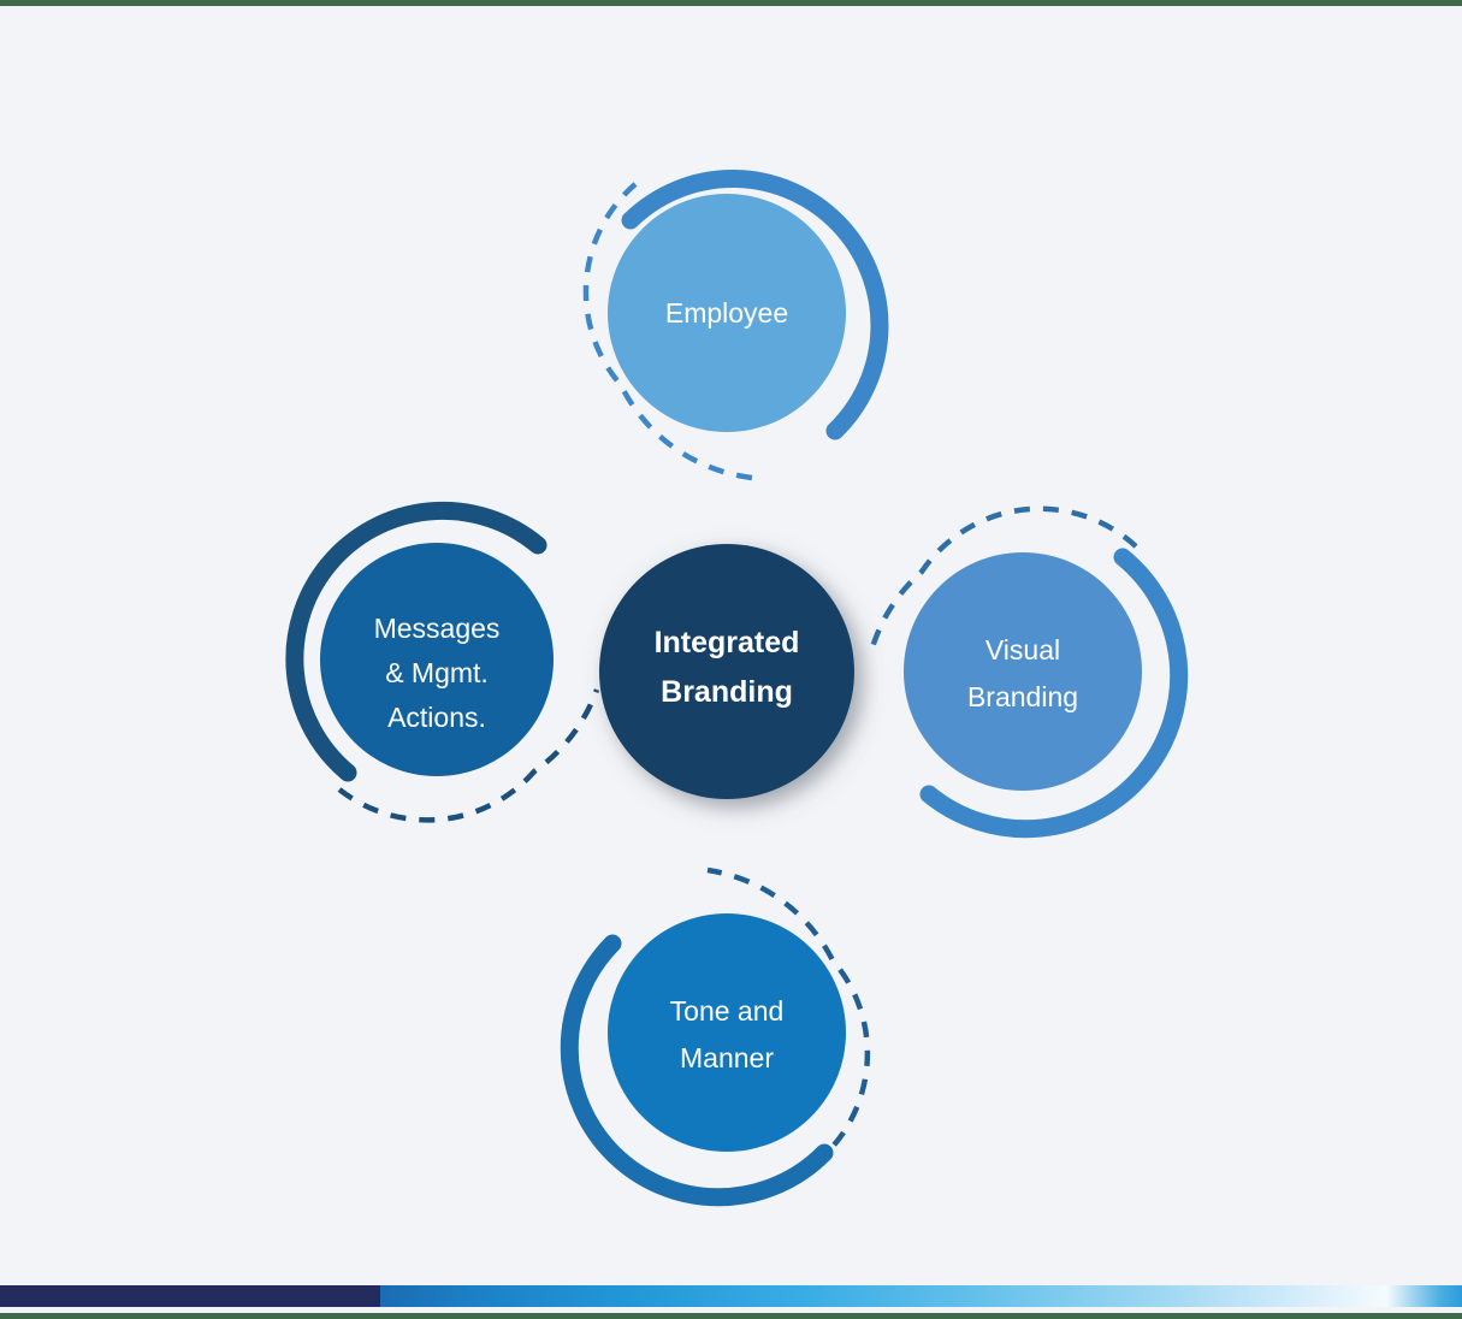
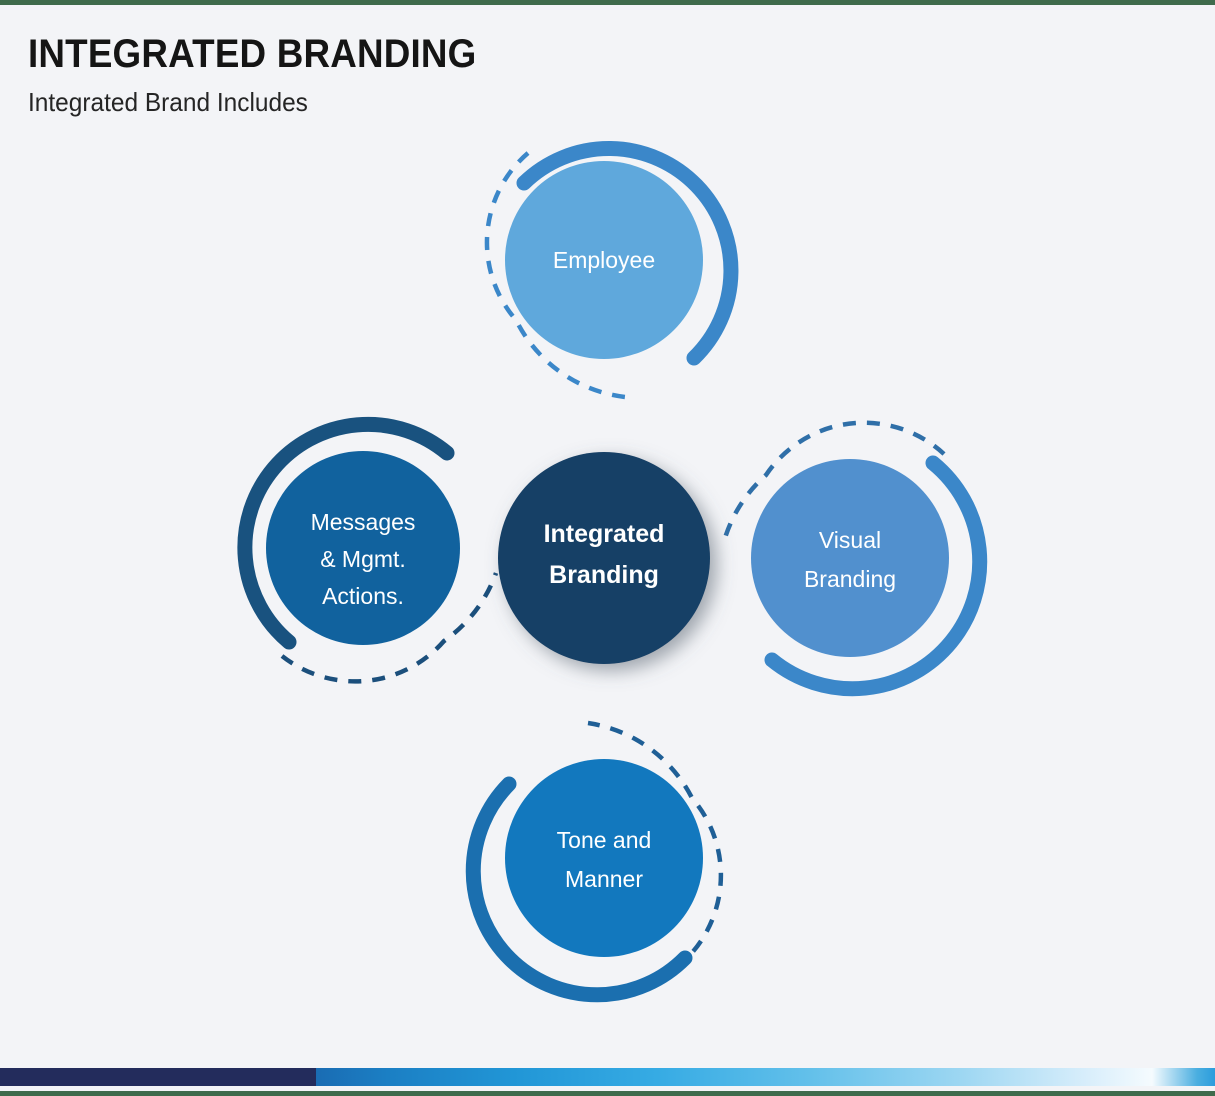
+ INTEGRATED BRANDING
+ Integrated Brand Includes
  Employee
  Visual
  Branding
  Tone and
  Manner
  Messages
  & Mgmt.
  Actions.
  Integrated
  Branding
